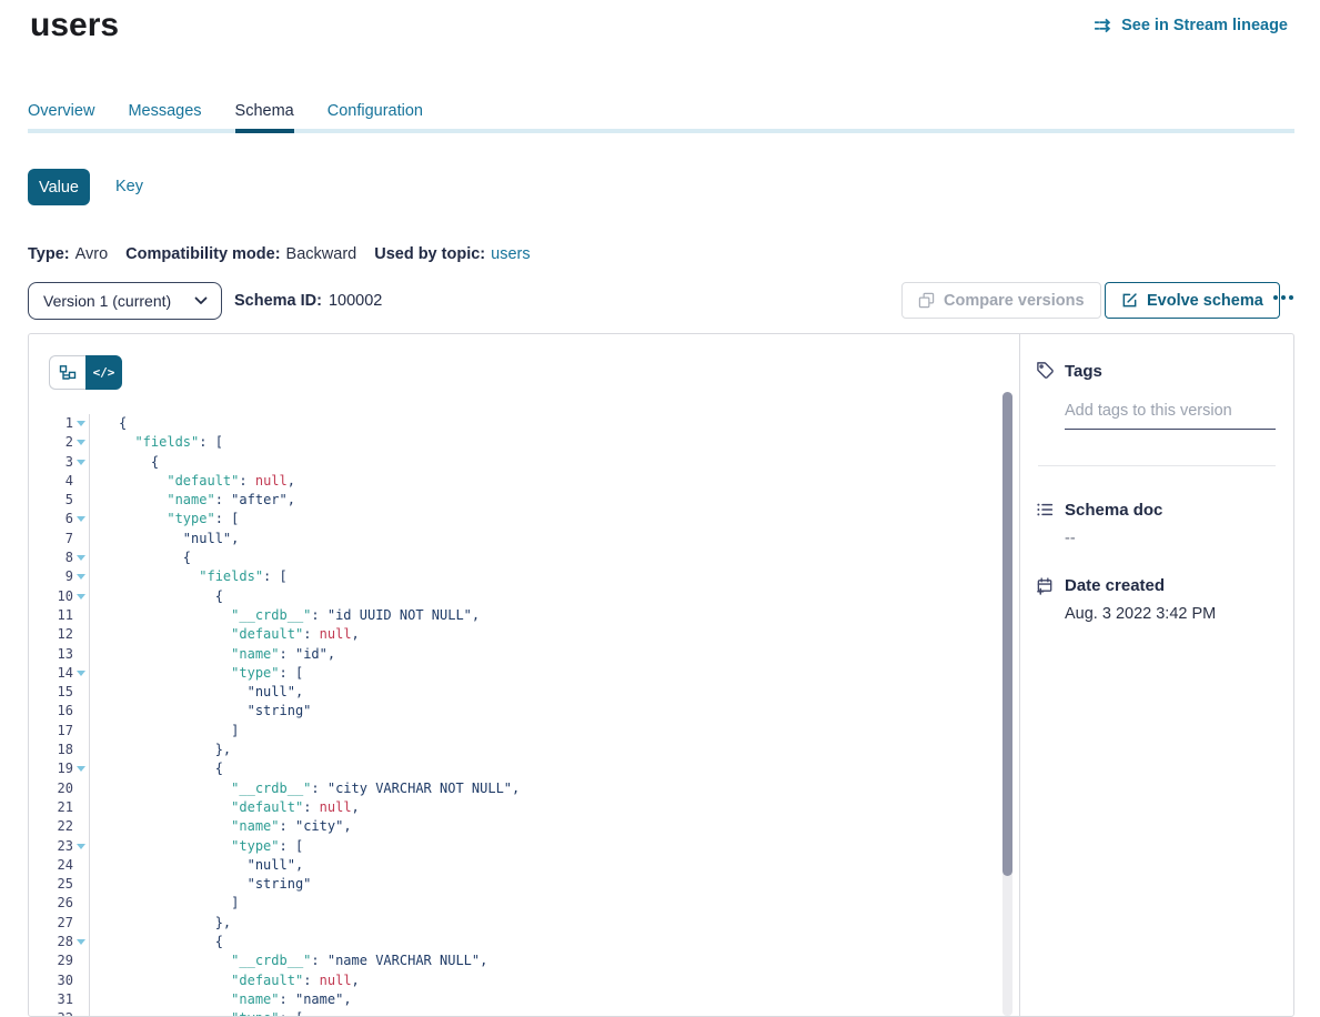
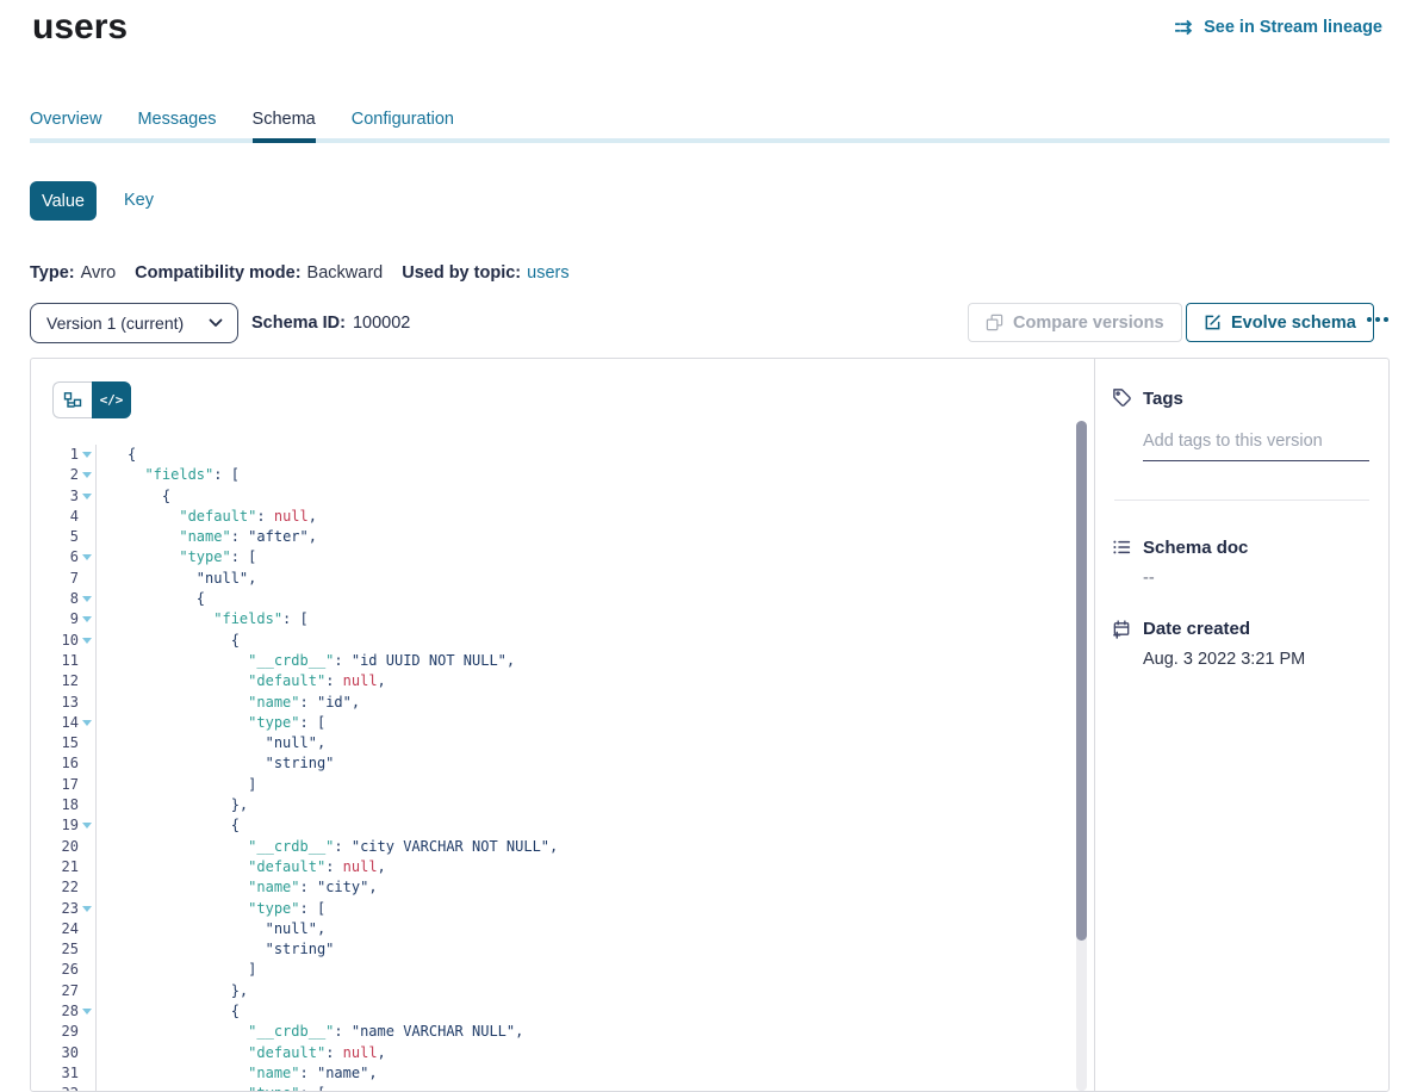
  users
  See in Stream lineage
  Overview
  Messages
  Schema
  Configuration
  Value
  Key
  Type:
  Avro
  Compatibility mode:
  Backward
  Used by topic:
  users
  Version 1 (current)
  Schema ID:
  100002
  Compare versions
  Evolve schema
  </>
  1
  {
  2
  "fields": [
  3
  {
  4
  "default": null,
  5
  "name": "after",
  6
  "type": [
  7
  "null",
  8
  {
  9
  "fields": [
  10
  {
  11
  "__crdb__": "id UUID NOT NULL",
  12
  "default": null,
  13
  "name": "id",
  14
  "type": [
  15
  "null",
  16
  "string"
  17
  ]
  18
  },
  19
  {
  20
  "__crdb__": "city VARCHAR NOT NULL",
  21
  "default": null,
  22
  "name": "city",
  23
  "type": [
  24
  "null",
  25
  "string"
  26
  ]
  27
  },
  28
  {
  29
  "__crdb__": "name VARCHAR NULL",
  30
  "default": null,
  31
  "name": "name",
  Tags
  Add tags to this version
  Schema doc
  --
  Date created
- Aug. 3 2022 3:42 PM
+ Aug. 3 2022 3:21 PM
